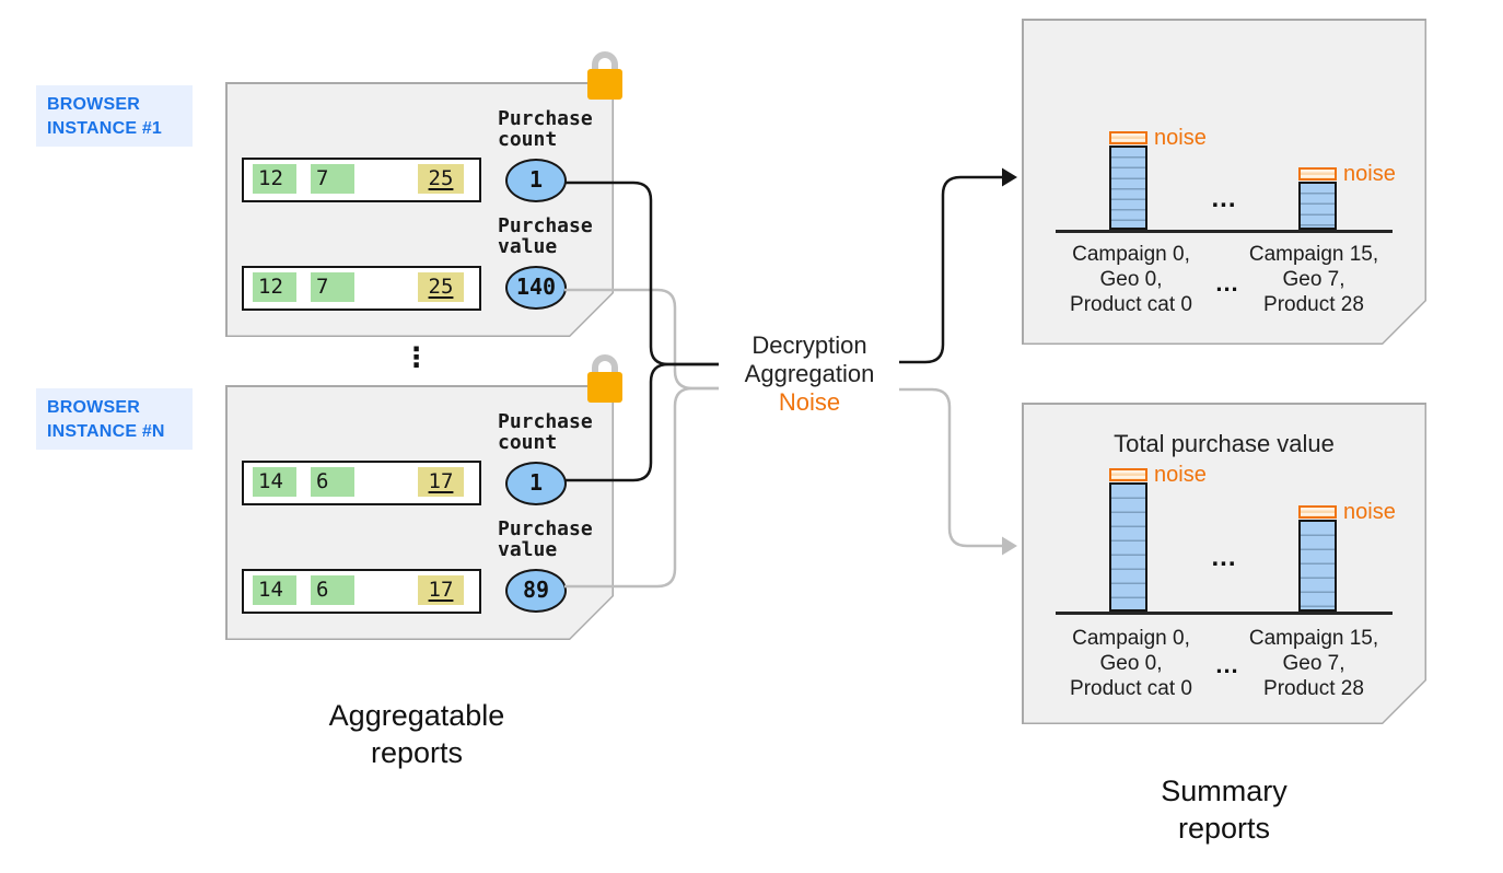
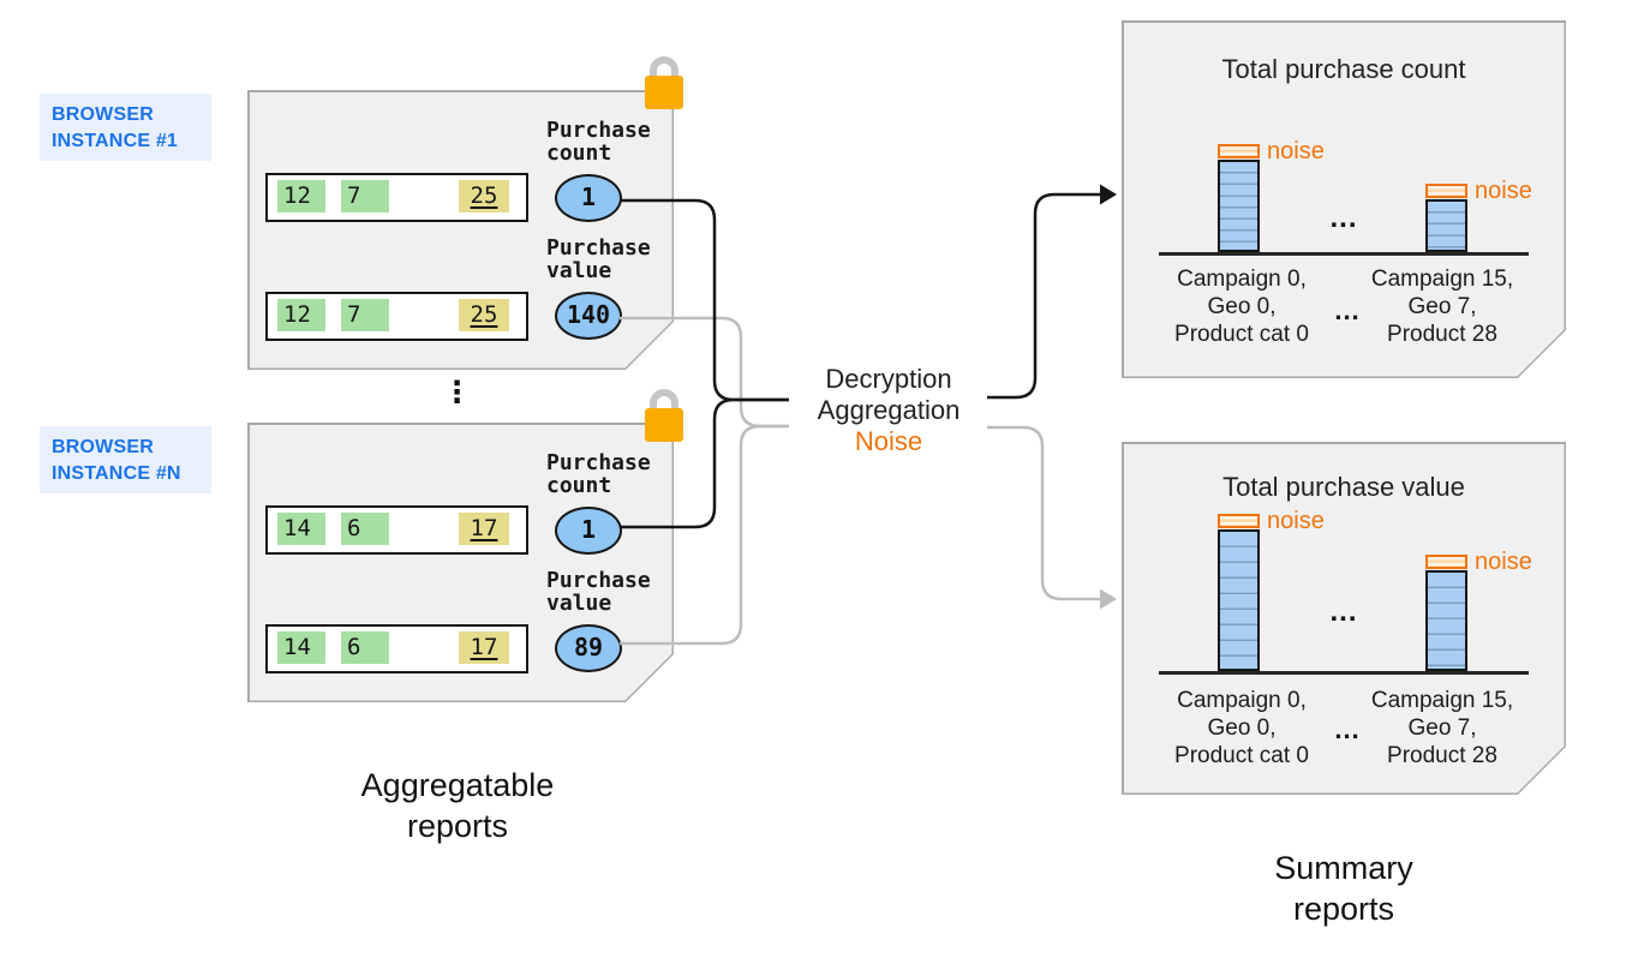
  BROWSER
  INSTANCE #1
  BROWSER
  INSTANCE #N
  12
  7
  25
  12
  7
  25
  Purchase
  count
  1
  Purchase
  value
  140
  ⋮
  14
  6
  17
  14
  6
  17
  Purchase
  count
  1
  Purchase
  value
  89
  Decryption
  Aggregation
  Noise
  Aggregatable
  reports
+ Total purchase count
  noise
  ...
  noise
  Campaign 0,
  Geo 0,
  Product cat 0
  ...
  Campaign 15,
  Geo 7,
  Product 28
  Total purchase value
  noise
  ...
  noise
  Campaign 0,
  Geo 0,
  Product cat 0
  ...
  Campaign 15,
  Geo 7,
  Product 28
  Summary
  reports
